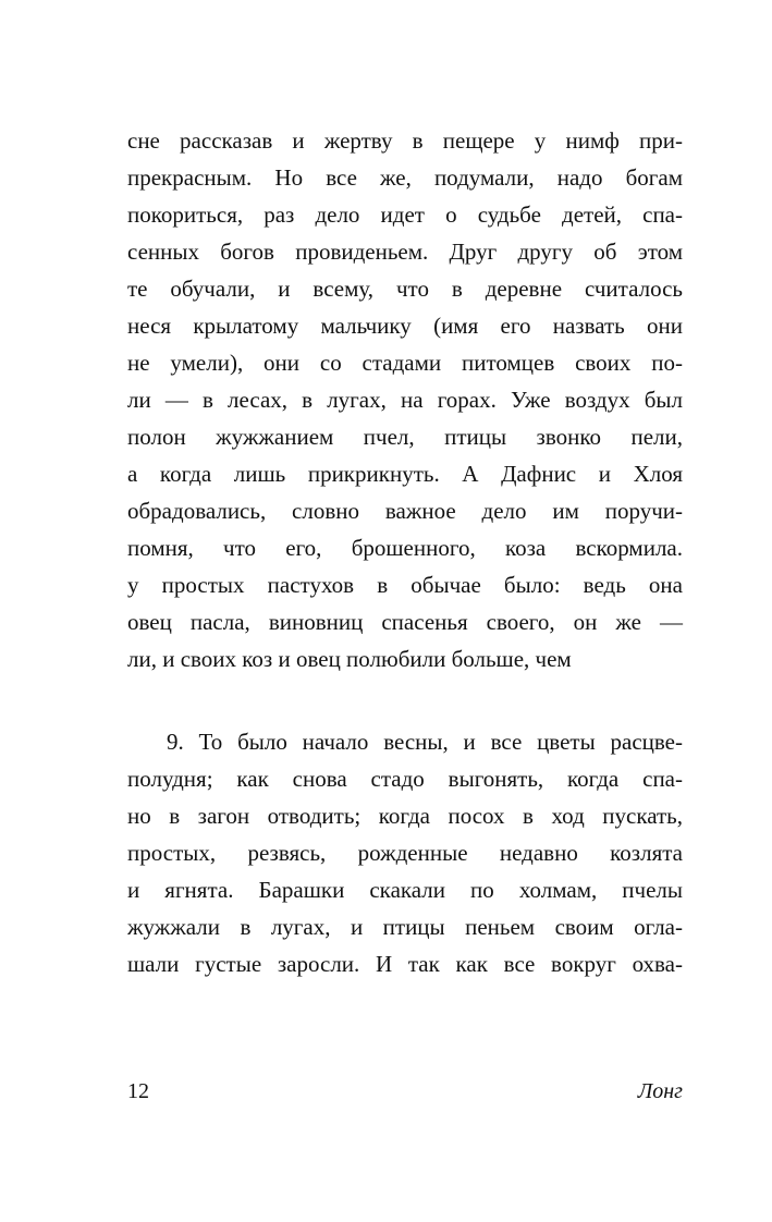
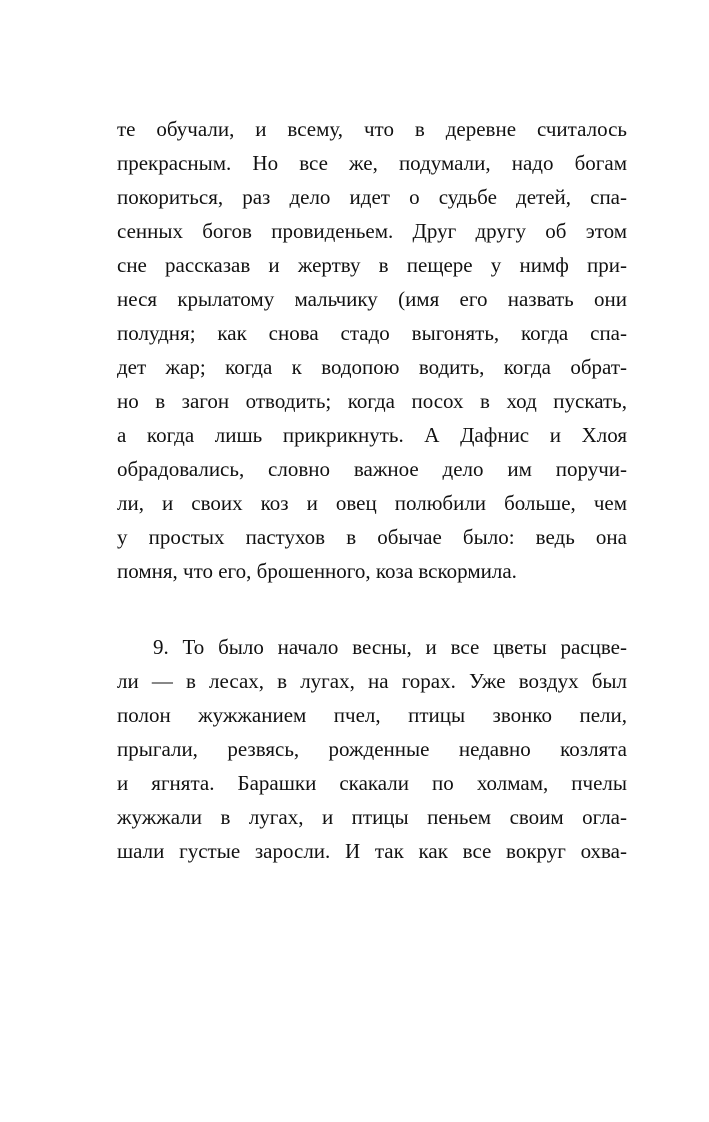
- сне рассказав и жертву в пещере у нимф при-
+ те обучали, и всему, что в деревне считалось
  прекрасным. Но все же, подумали, надо богам
  покориться, раз дело идет о судьбе детей, спа-
  сенных богов провиденьем. Друг другу об этом
- те обучали, и всему, что в деревне считалось
+ сне рассказав и жертву в пещере у нимф при-
  неся крылатому мальчику (имя его назвать они
- не умели), они со стадами питомцев своих по-
- ли — в лесах, в лугах, на горах. Уже воздух был
+ полудня; как снова стадо выгонять, когда спа-
+ дет жар; когда к водопою водить, когда обрат-
- полон жужжанием пчел, птицы звонко пели,
+ но в загон отводить; когда посох в ход пускать,
  а когда лишь прикрикнуть. А Дафнис и Хлоя
  обрадовались, словно важное дело им поручи-
- помня, что его, брошенного, коза вскормила.
+ ли, и своих коз и овец полюбили больше, чем
  у простых пастухов в обычае было: ведь она
- овец пасла, виновниц спасенья своего, он же —
- ли, и своих коз и овец полюбили больше, чем
+ помня, что его, брошенного, коза вскормила.
  9. То было начало весны, и все цветы расцве-
- полудня; как снова стадо выгонять, когда спа-
+ ли — в лесах, в лугах, на горах. Уже воздух был
- но в загон отводить; когда посох в ход пускать,
+ полон жужжанием пчел, птицы звонко пели,
- простых, резвясь, рожденные недавно козлята
+ прыгали, резвясь, рожденные недавно козлята
  и ягнята. Барашки скакали по холмам, пчелы
  жужжали в лугах, и птицы пеньем своим огла-
  шали густые заросли. И так как все вокруг охва-
- 12
- Лонг
